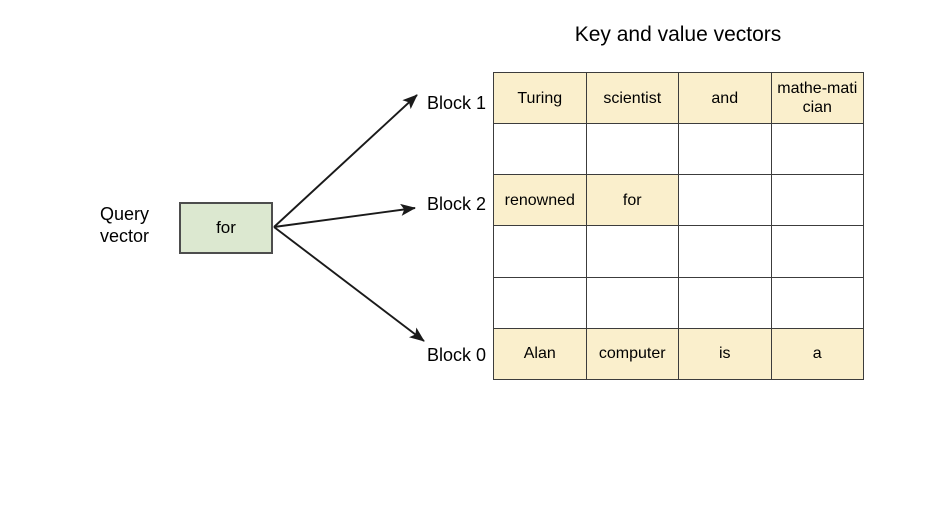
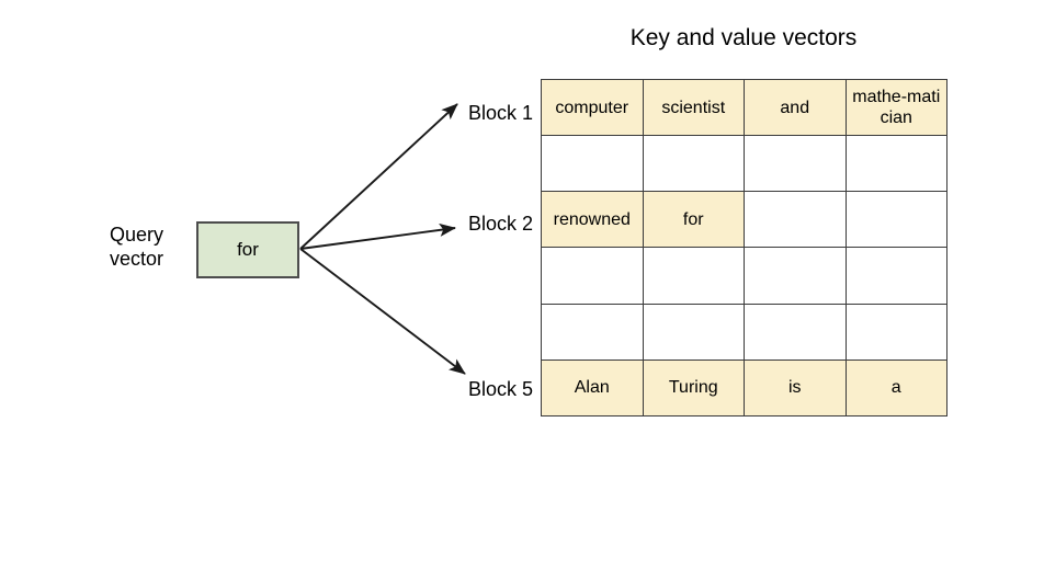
  Key and value vectors
  Query
  vector
  for
  Block 1
  Block 2
- Block 0
+ Block 5
- Turing	scientist	and	mathe-matician
+ computer	scientist	and	mathe-matician
  renowned	for
- Alan	computer	is	a
+ Alan	Turing	is	a
